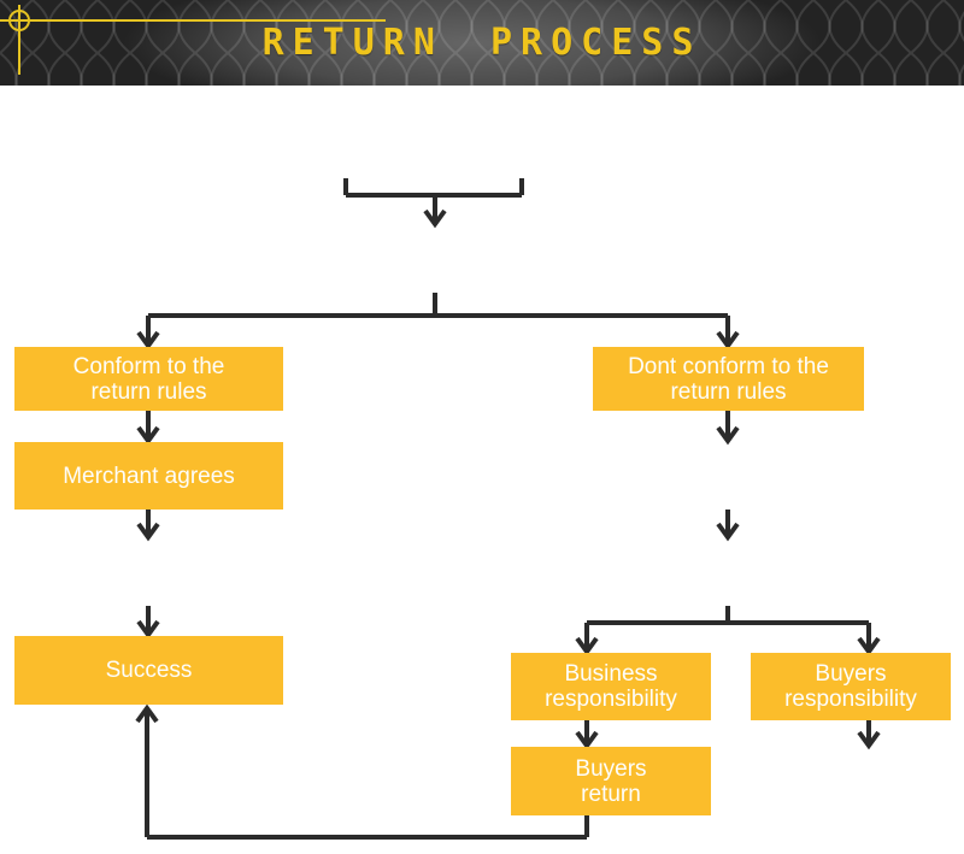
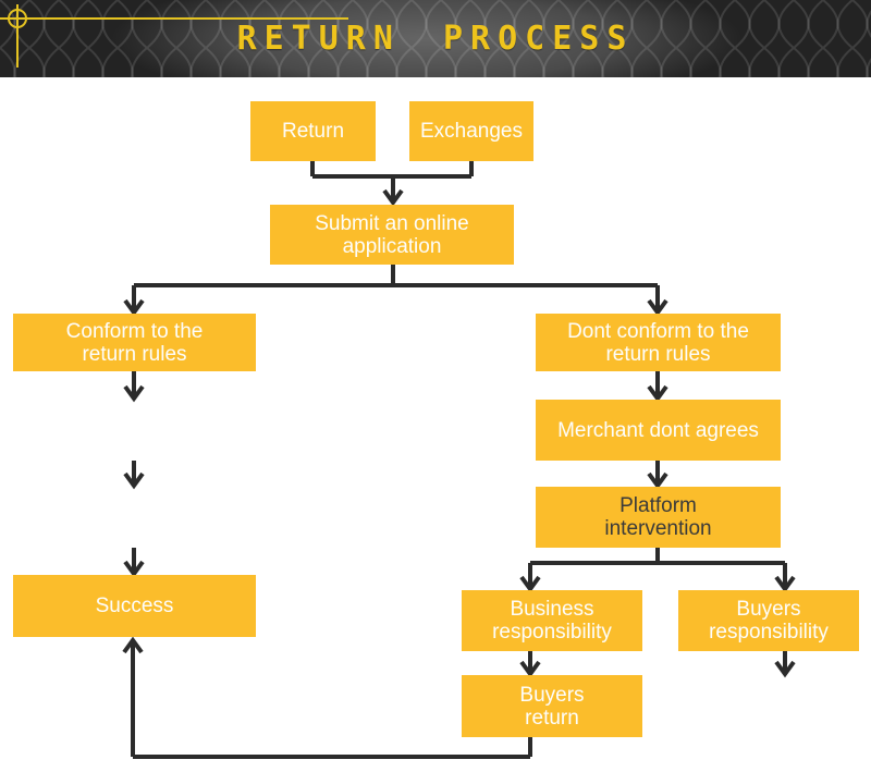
  RETURN PROCESS
+ Return
+ Exchanges
+ Submit an online
+ application
  Conform to the
  return rules
- Merchant agrees
  Success
  Dont conform to the
  return rules
+ Merchant dont agrees
+ Platform
+ intervention
  Business
  responsibility
  Buyers
  responsibility
  Buyers
  return
